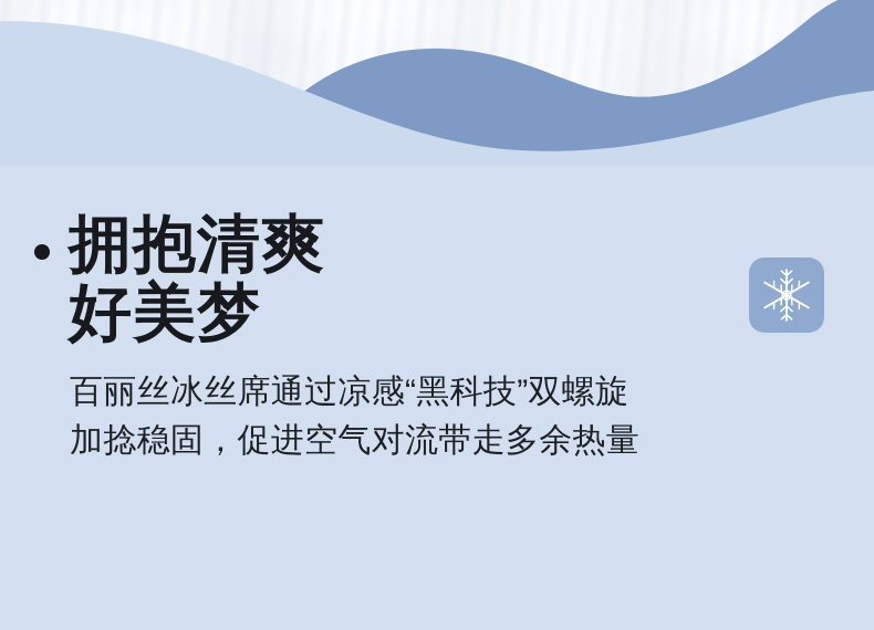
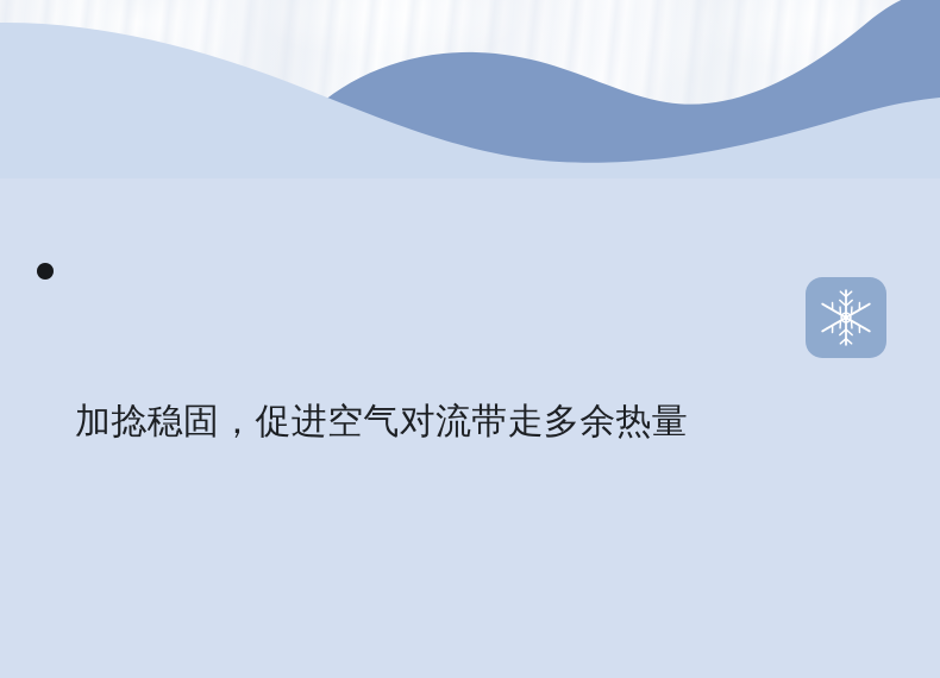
- 拥抱清爽
- 好美梦
- 百丽丝冰丝席通过凉感“黑科技”双螺旋
  加捻稳固，促进空气对流带走多余热量
